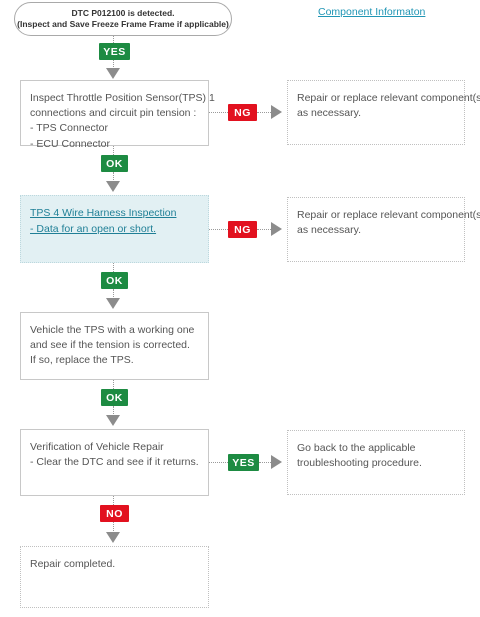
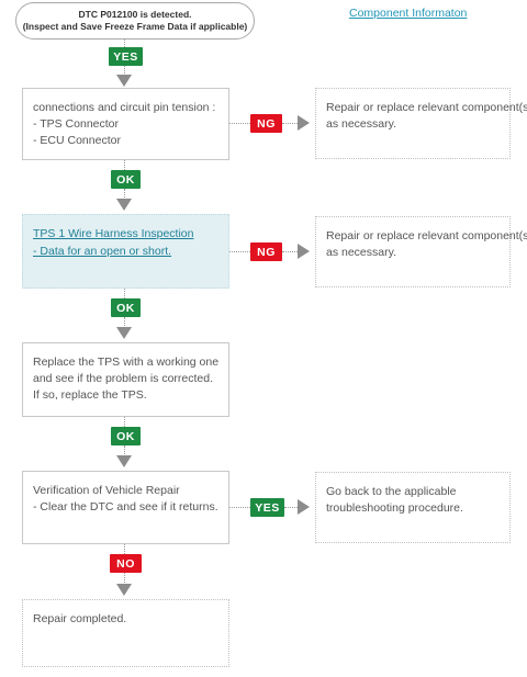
  Component Informaton
  DTC P012100 is detected.
- (Inspect and Save Freeze Frame Frame if applicable)
+ (Inspect and Save Freeze Frame Data if applicable)
  YES
- Inspect Throttle Position Sensor(TPS) 1
  connections and circuit pin tension :
  - TPS Connector
  - ECU Connector
  NG
  Repair or replace relevant component(s
  as necessary.
  OK
- TPS 4 Wire Harness Inspection
+ TPS 1 Wire Harness Inspection
  - Data for an open or short.
  NG
  Repair or replace relevant component(s
  as necessary.
  OK
- Vehicle the TPS with a working one
+ Replace the TPS with a working one
- and see if the tension is corrected.
+ and see if the problem is corrected.
  If so, replace the TPS.
  OK
  Verification of Vehicle Repair
  - Clear the DTC and see if it returns.
  YES
  Go back to the applicable
  troubleshooting procedure.
  NO
  Repair completed.
